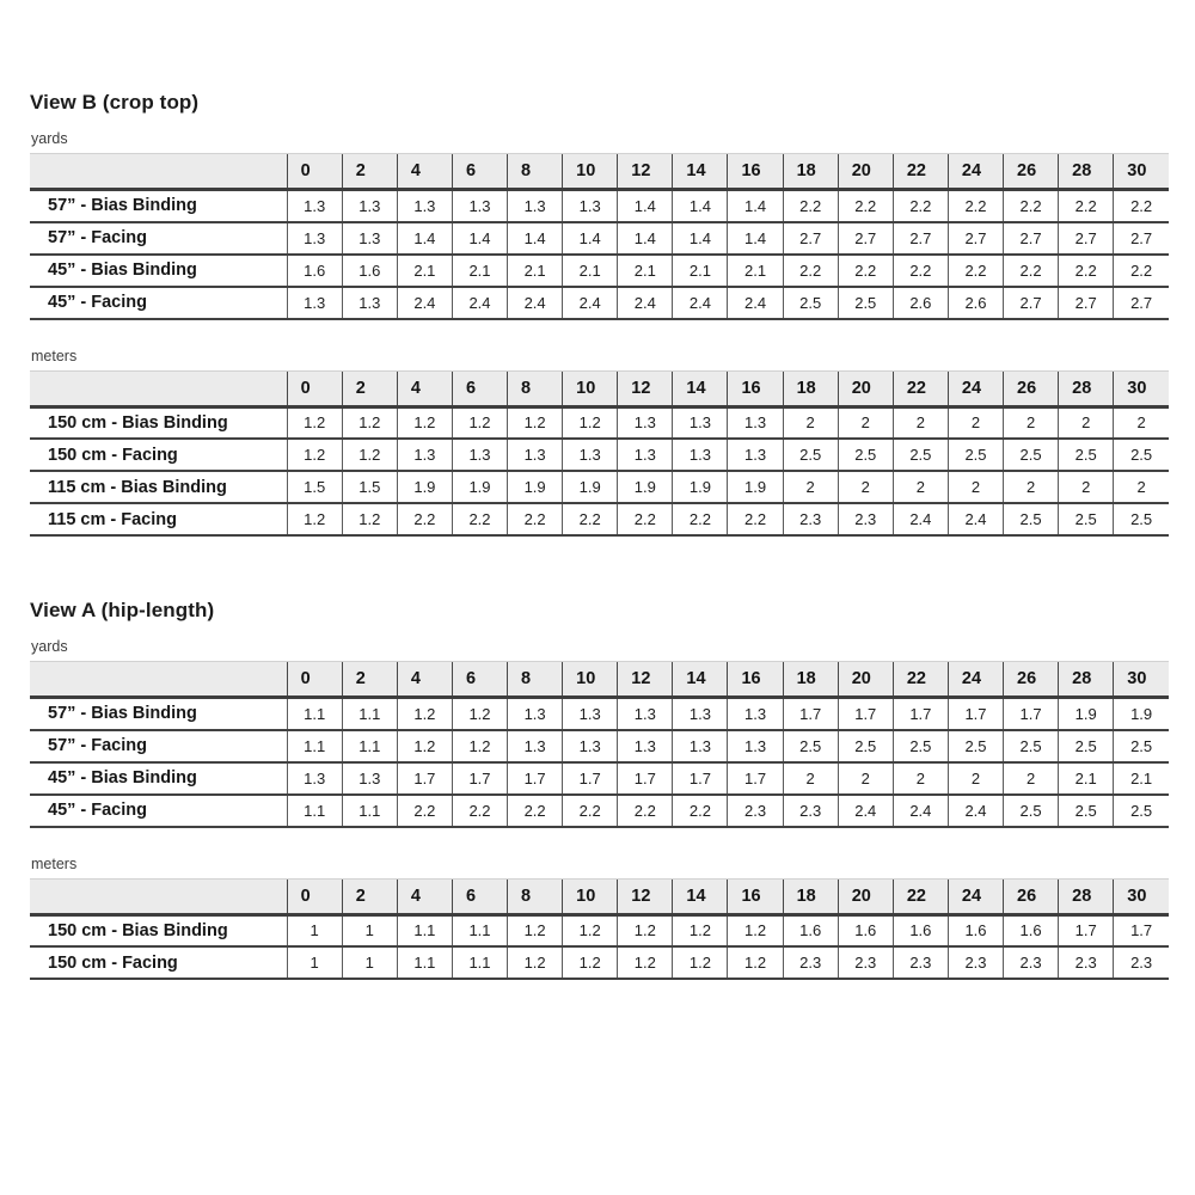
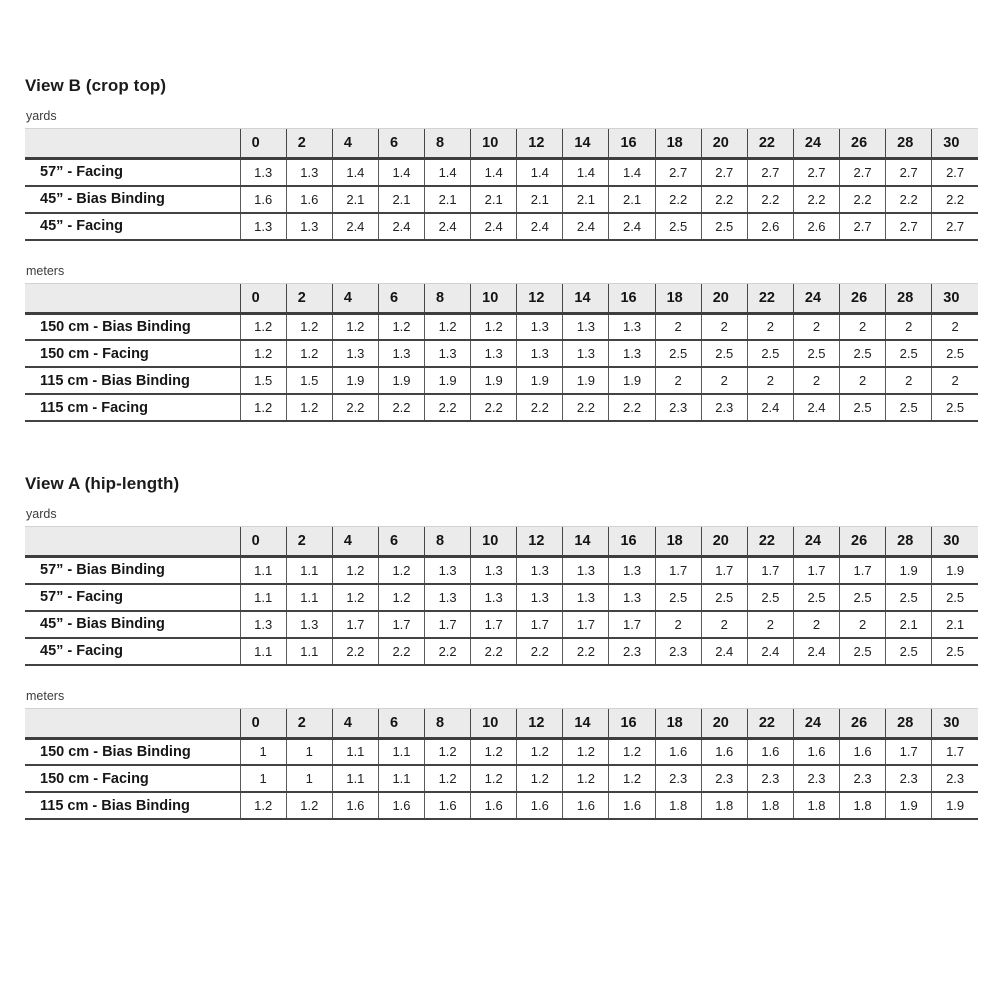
  View B (crop top)
  yards
  	0	2	4	6	8	10	12	14	16	18	20	22	24	26	28	30
- 57” - Bias Binding	1.3	1.3	1.3	1.3	1.3	1.3	1.4	1.4	1.4	2.2	2.2	2.2	2.2	2.2	2.2	2.2
  57” - Facing	1.3	1.3	1.4	1.4	1.4	1.4	1.4	1.4	1.4	2.7	2.7	2.7	2.7	2.7	2.7	2.7
  45” - Bias Binding	1.6	1.6	2.1	2.1	2.1	2.1	2.1	2.1	2.1	2.2	2.2	2.2	2.2	2.2	2.2	2.2
  45” - Facing	1.3	1.3	2.4	2.4	2.4	2.4	2.4	2.4	2.4	2.5	2.5	2.6	2.6	2.7	2.7	2.7
  meters
  	0	2	4	6	8	10	12	14	16	18	20	22	24	26	28	30
  150 cm - Bias Binding	1.2	1.2	1.2	1.2	1.2	1.2	1.3	1.3	1.3	2	2	2	2	2	2	2
  150 cm - Facing	1.2	1.2	1.3	1.3	1.3	1.3	1.3	1.3	1.3	2.5	2.5	2.5	2.5	2.5	2.5	2.5
  115 cm - Bias Binding	1.5	1.5	1.9	1.9	1.9	1.9	1.9	1.9	1.9	2	2	2	2	2	2	2
  115 cm - Facing	1.2	1.2	2.2	2.2	2.2	2.2	2.2	2.2	2.2	2.3	2.3	2.4	2.4	2.5	2.5	2.5
  View A (hip-length)
  yards
  	0	2	4	6	8	10	12	14	16	18	20	22	24	26	28	30
  57” - Bias Binding	1.1	1.1	1.2	1.2	1.3	1.3	1.3	1.3	1.3	1.7	1.7	1.7	1.7	1.7	1.9	1.9
  57” - Facing	1.1	1.1	1.2	1.2	1.3	1.3	1.3	1.3	1.3	2.5	2.5	2.5	2.5	2.5	2.5	2.5
  45” - Bias Binding	1.3	1.3	1.7	1.7	1.7	1.7	1.7	1.7	1.7	2	2	2	2	2	2.1	2.1
  45” - Facing	1.1	1.1	2.2	2.2	2.2	2.2	2.2	2.2	2.3	2.3	2.4	2.4	2.4	2.5	2.5	2.5
  meters
  	0	2	4	6	8	10	12	14	16	18	20	22	24	26	28	30
  150 cm - Bias Binding	1	1	1.1	1.1	1.2	1.2	1.2	1.2	1.2	1.6	1.6	1.6	1.6	1.6	1.7	1.7
  150 cm - Facing	1	1	1.1	1.1	1.2	1.2	1.2	1.2	1.2	2.3	2.3	2.3	2.3	2.3	2.3	2.3
+ 115 cm - Bias Binding	1.2	1.2	1.6	1.6	1.6	1.6	1.6	1.6	1.6	1.8	1.8	1.8	1.8	1.8	1.9	1.9
